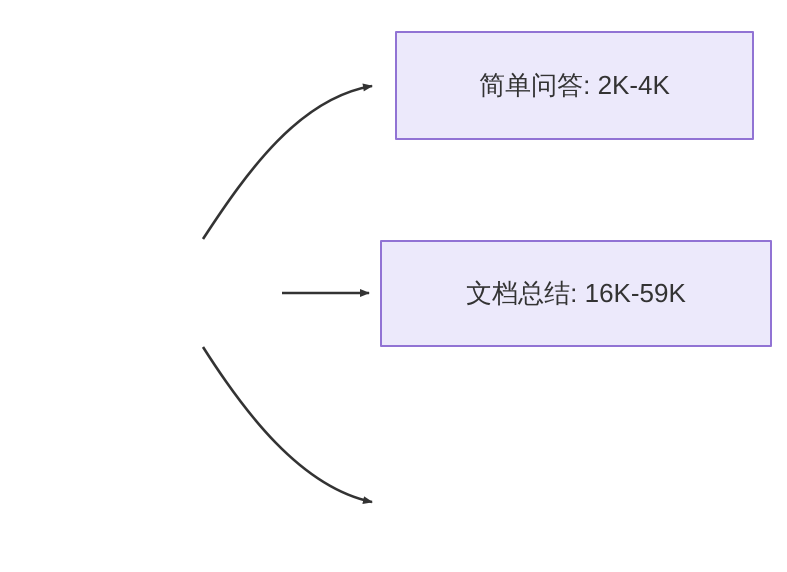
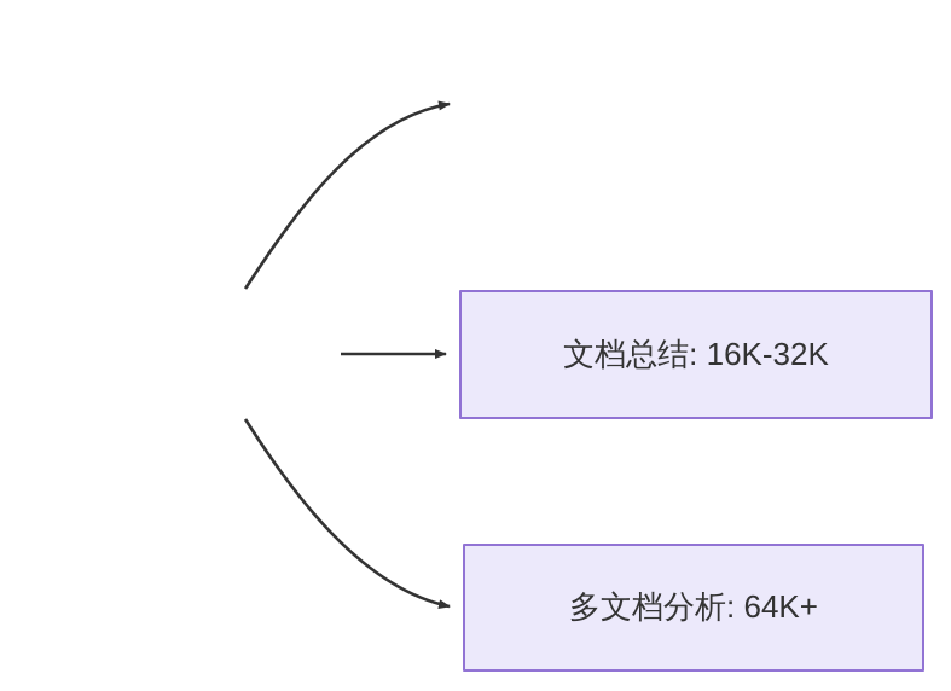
- 简单问答: 2K-4K
- 文档总结: 16K-59K
+ 文档总结: 16K-32K
+ 多文档分析: 64K+
